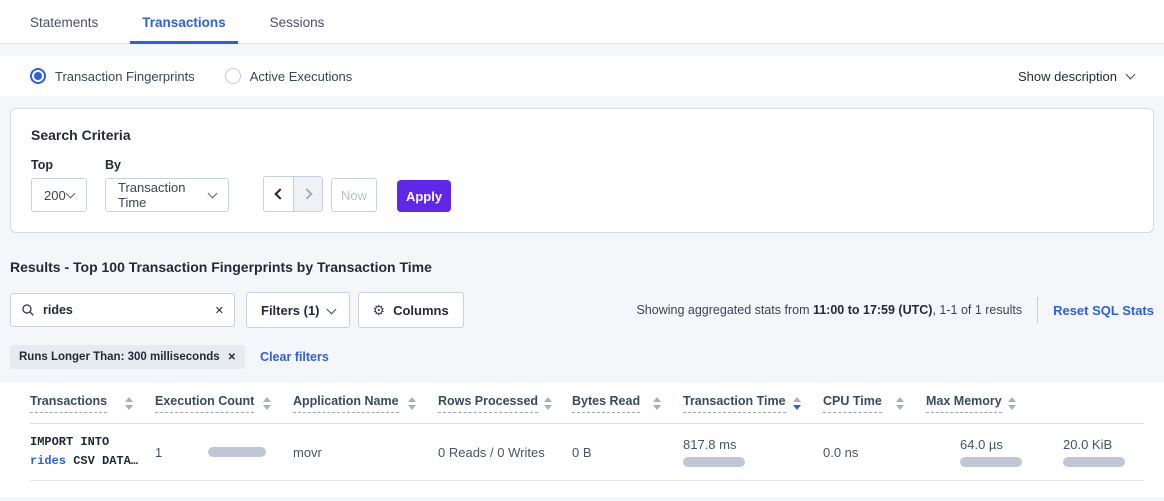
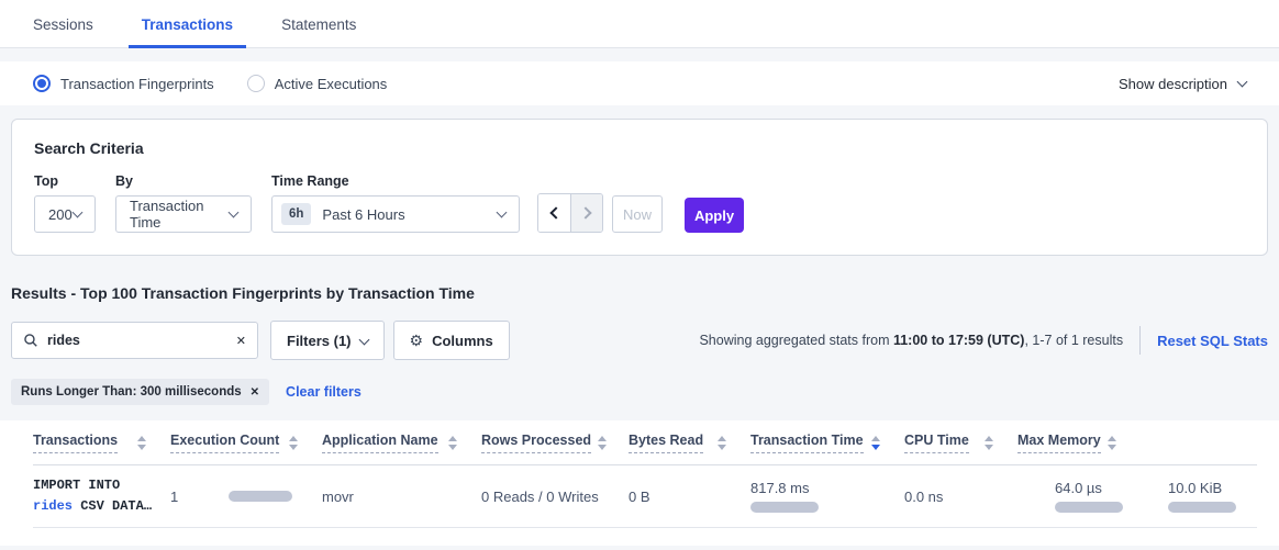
- Statements
+ Sessions
  Transactions
- Sessions
+ Statements
  Transaction Fingerprints
  Active Executions
  Show description
  Search Criteria
  Top
  200
  By
  Transaction Time
+ Time Range
+ 6h
+ Past 6 Hours
  Now
  Apply
  Results - Top 100 Transaction Fingerprints by Transaction Time
  rides
  ✕
  Filters (1)
  ⚙
  Columns
- Showing aggregated stats from 11:00 to 17:59 (UTC), 1-1 of 1 results
+ Showing aggregated stats from 11:00 to 17:59 (UTC), 1-7 of 1 results
  Reset SQL Stats
  Runs Longer Than: 300 milliseconds
  ✕
  Clear filters
  Transactions
  Execution Count
  Application Name
  Rows Processed
  Bytes Read
  Transaction Time
  CPU Time
  Max Memory
  IMPORT INTO
  rides CSV DATA…
  1
  movr
  0 Reads / 0 Writes
  0 B
  817.8 ms
  0.0 ns
  64.0 µs
- 20.0 KiB
+ 10.0 KiB
